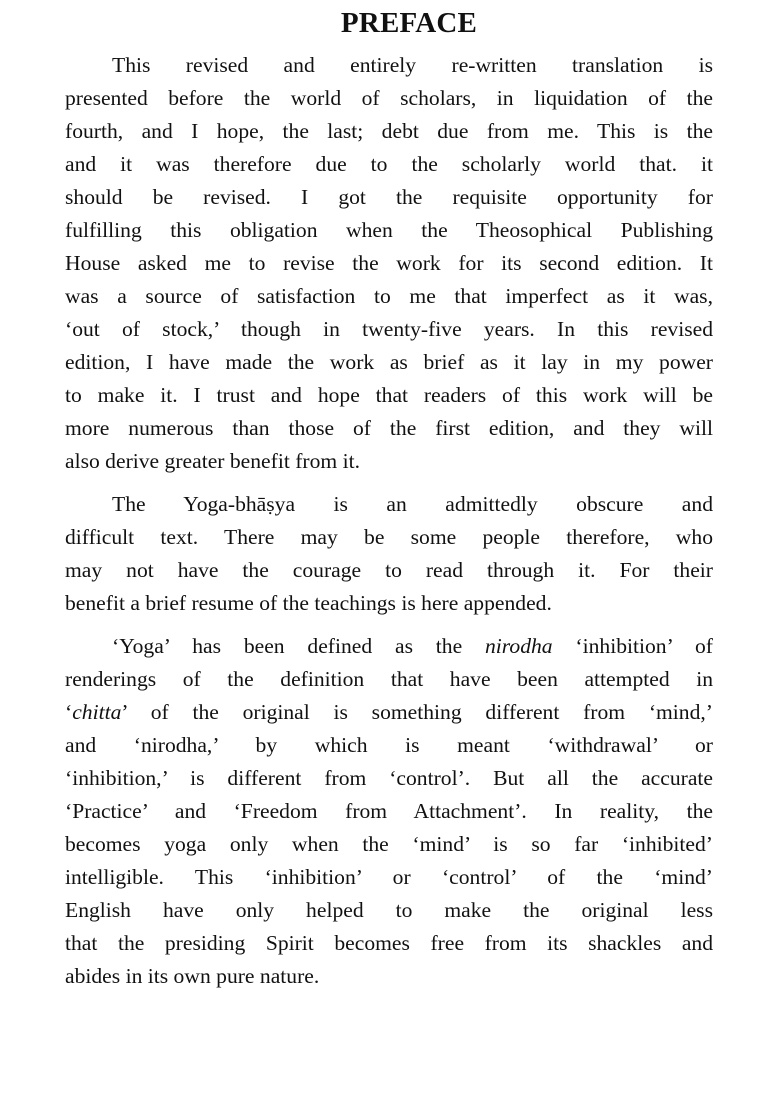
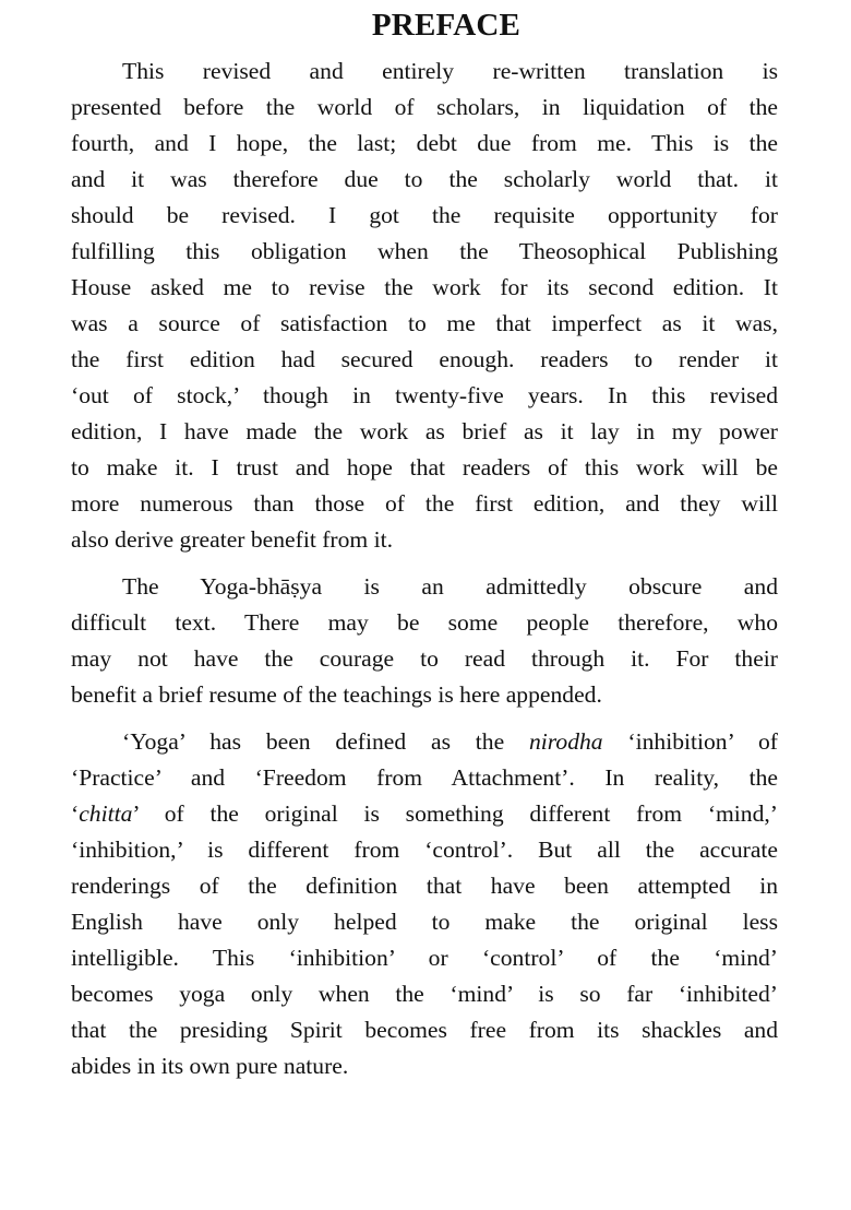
  PREFACE
  This revised and entirely re-written translation is
  presented before the world of scholars, in liquidation of the
  fourth, and I hope, the last; debt due from me. This is the
  and it was therefore due to the scholarly world that. it
  should be revised. I got the requisite opportunity for
  fulfilling this obligation when the Theosophical Publishing
  House asked me to revise the work for its second edition. It
  was a source of satisfaction to me that imperfect as it was,
+ the first edition had secured enough. readers to render it
  ‘out of stock,’ though in twenty-five years. In this revised
  edition, I have made the work as brief as it lay in my power
  to make it. I trust and hope that readers of this work will be
  more numerous than those of the first edition, and they will
  also derive greater benefit from it.
  The Yoga-bhāṣya is an admittedly obscure and
  difficult text. There may be some people therefore, who
  may not have the courage to read through it. For their
  benefit a brief resume of the teachings is here appended.
  ‘Yoga’ has been defined as the nirodha ‘inhibition’ of
- renderings of the definition that have been attempted in
+ ‘Practice’ and ‘Freedom from Attachment’. In reality, the
  ‘chitta’ of the original is something different from ‘mind,’
- and ‘nirodha,’ by which is meant ‘withdrawal’ or
  ‘inhibition,’ is different from ‘control’. But all the accurate
- ‘Practice’ and ‘Freedom from Attachment’. In reality, the
+ renderings of the definition that have been attempted in
- becomes yoga only when the ‘mind’ is so far ‘inhibited’
+ English have only helped to make the original less
  intelligible. This ‘inhibition’ or ‘control’ of the ‘mind’
- English have only helped to make the original less
+ becomes yoga only when the ‘mind’ is so far ‘inhibited’
  that the presiding Spirit becomes free from its shackles and
  abides in its own pure nature.
